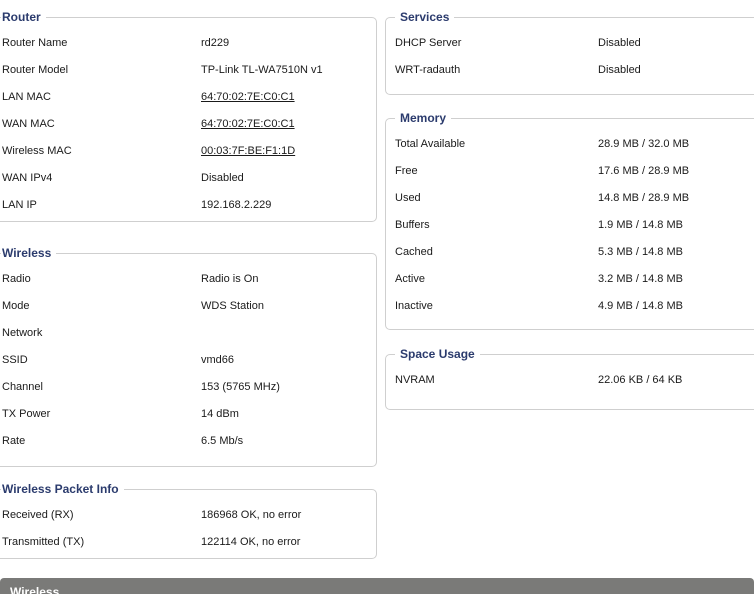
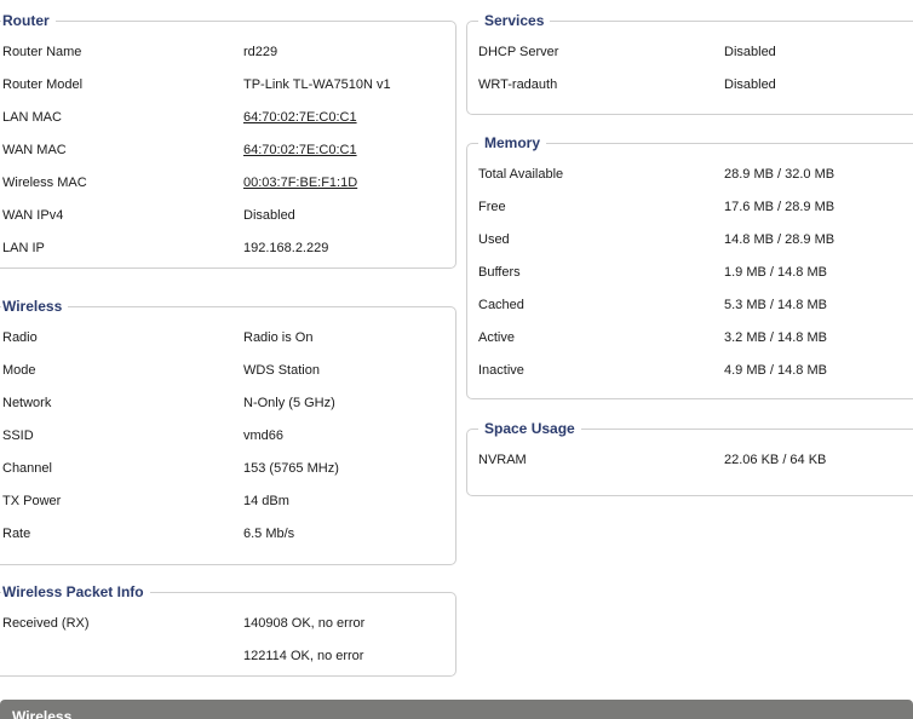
  Router
  Router Name
  rd229
  Router Model
  TP-Link TL-WA7510N v1
  LAN MAC
  64:70:02:7E:C0:C1
  WAN MAC
  64:70:02:7E:C0:C1
  Wireless MAC
  00:03:7F:BE:F1:1D
  WAN IPv4
  Disabled
  LAN IP
  192.168.2.229
  Wireless
  Radio
  Radio is On
  Mode
  WDS Station
  Network
+ N-Only (5 GHz)
  SSID
  vmd66
  Channel
  153 (5765 MHz)
  TX Power
  14 dBm
  Rate
  6.5 Mb/s
  Wireless Packet Info
  Received (RX)
- 186968 OK, no error
+ 140908 OK, no error
- Transmitted (TX)
  122114 OK, no error
  Services
  DHCP Server
  Disabled
  WRT-radauth
  Disabled
  Memory
  Total Available
  28.9 MB / 32.0 MB
  Free
  17.6 MB / 28.9 MB
  Used
  14.8 MB / 28.9 MB
  Buffers
  1.9 MB / 14.8 MB
  Cached
  5.3 MB / 14.8 MB
  Active
  3.2 MB / 14.8 MB
  Inactive
  4.9 MB / 14.8 MB
  Space Usage
  NVRAM
  22.06 KB / 64 KB
  Wireless
